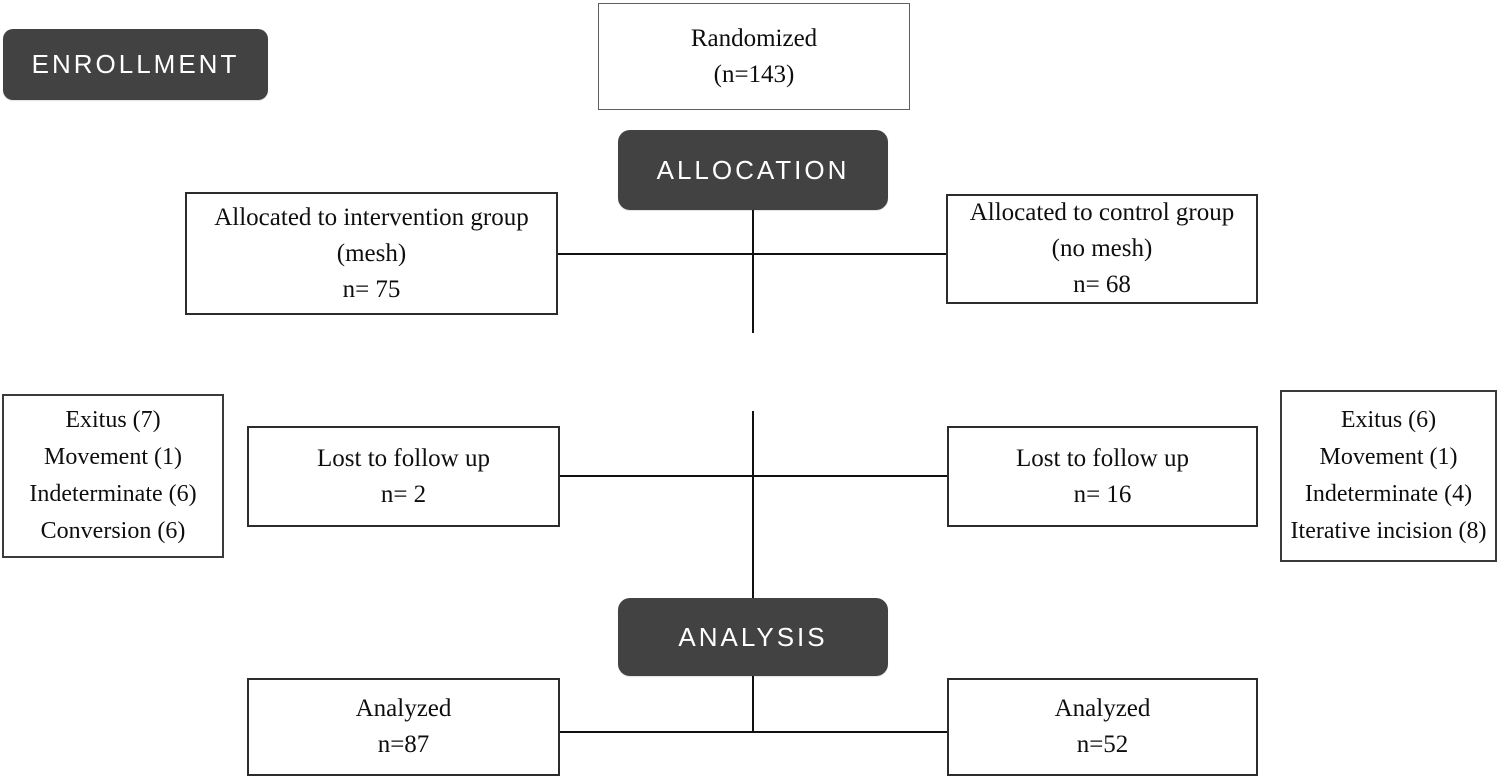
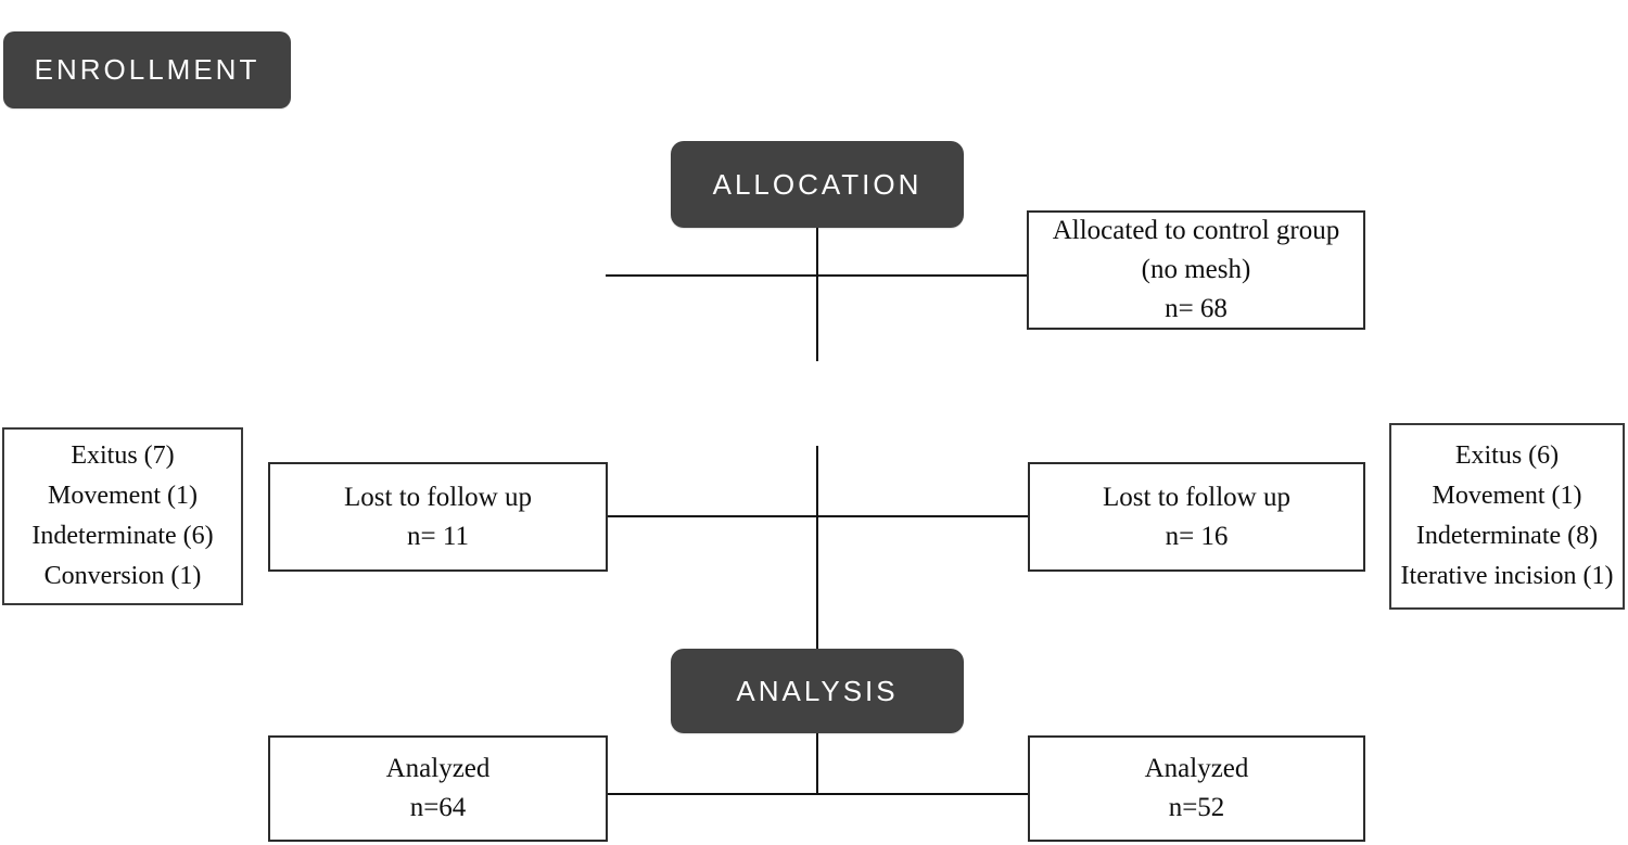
  ENROLLMENT
  ALLOCATION
  ANALYSIS
- Randomized
- (n=143)
- Allocated to intervention group
- (mesh)
- n= 75
  Allocated to control group
  (no mesh)
  n= 68
  Exitus (7)
  Movement (1)
  Indeterminate (6)
- Conversion (6)
+ Conversion (1)
  Lost to follow up
- n= 2
+ n= 11
  Lost to follow up
  n= 16
  Exitus (6)
  Movement (1)
- Indeterminate (4)
+ Indeterminate (8)
- Iterative incision (8)
+ Iterative incision (1)
  Analyzed
- n=87
+ n=64
  Analyzed
  n=52
